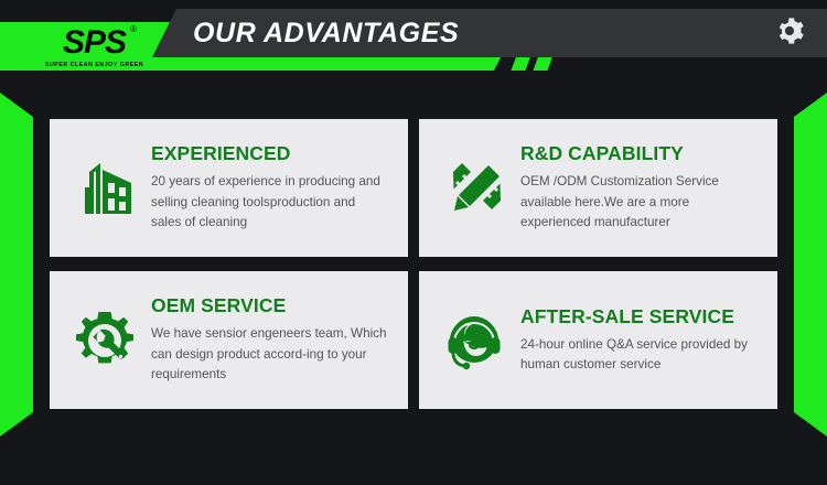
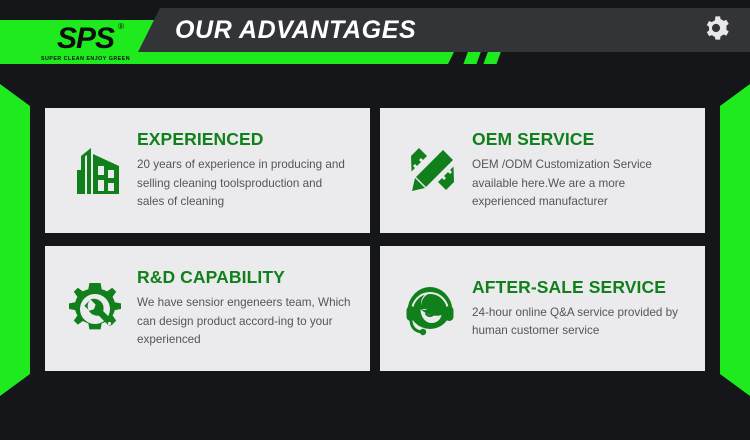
  SPS
  ®
  OUR ADVANTAGES
  EXPERIENCED
  20 years of experience in producing and selling cleaning toolsproduction and sales of cleaning
- R&D CAPABILITY
+ OEM SERVICE
  OEM /ODM Customization Service available here.We are a more experienced manufacturer
- OEM SERVICE
+ R&D CAPABILITY
- We have sensior engeneers team, Which can design product accord-ing to your requirements
+ We have sensior engeneers team, Which can design product accord-ing to your experienced
  AFTER-SALE SERVICE
  24-hour online Q&A service provided by human customer service
